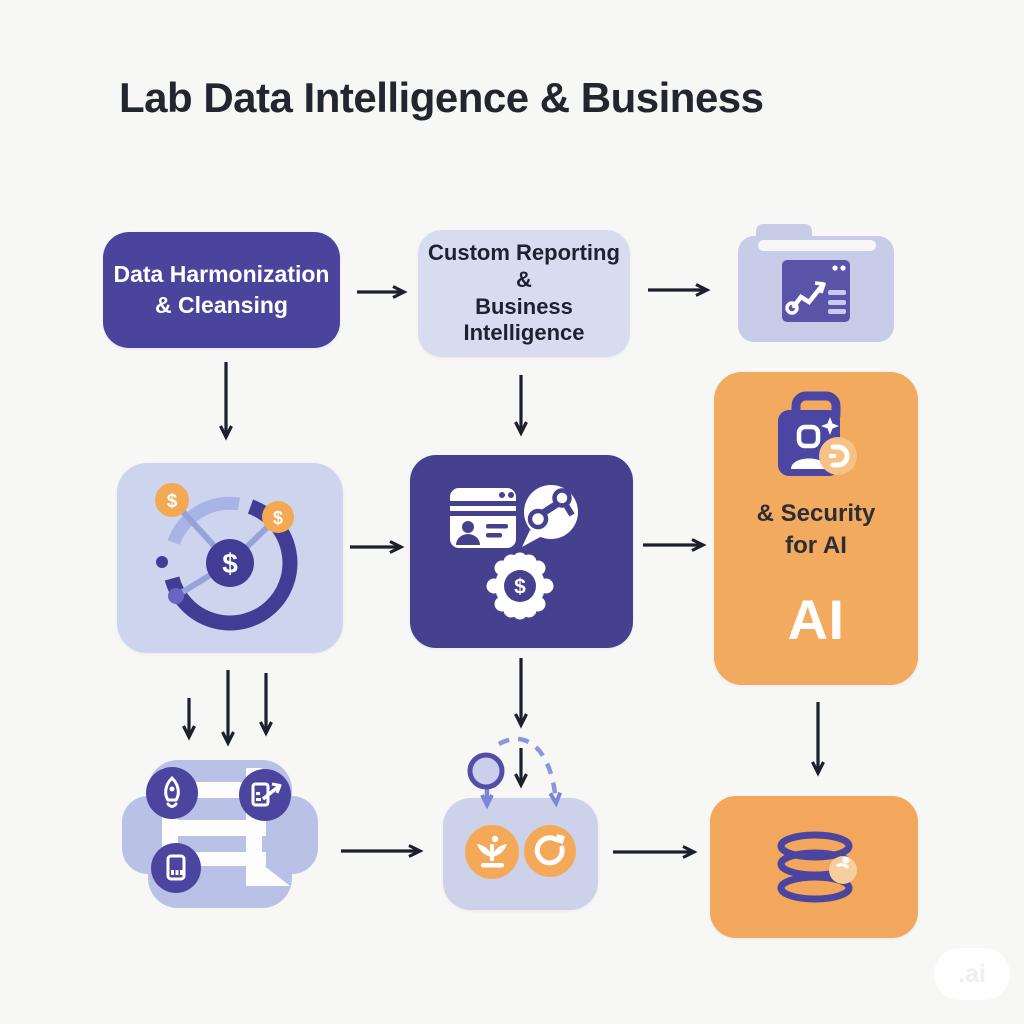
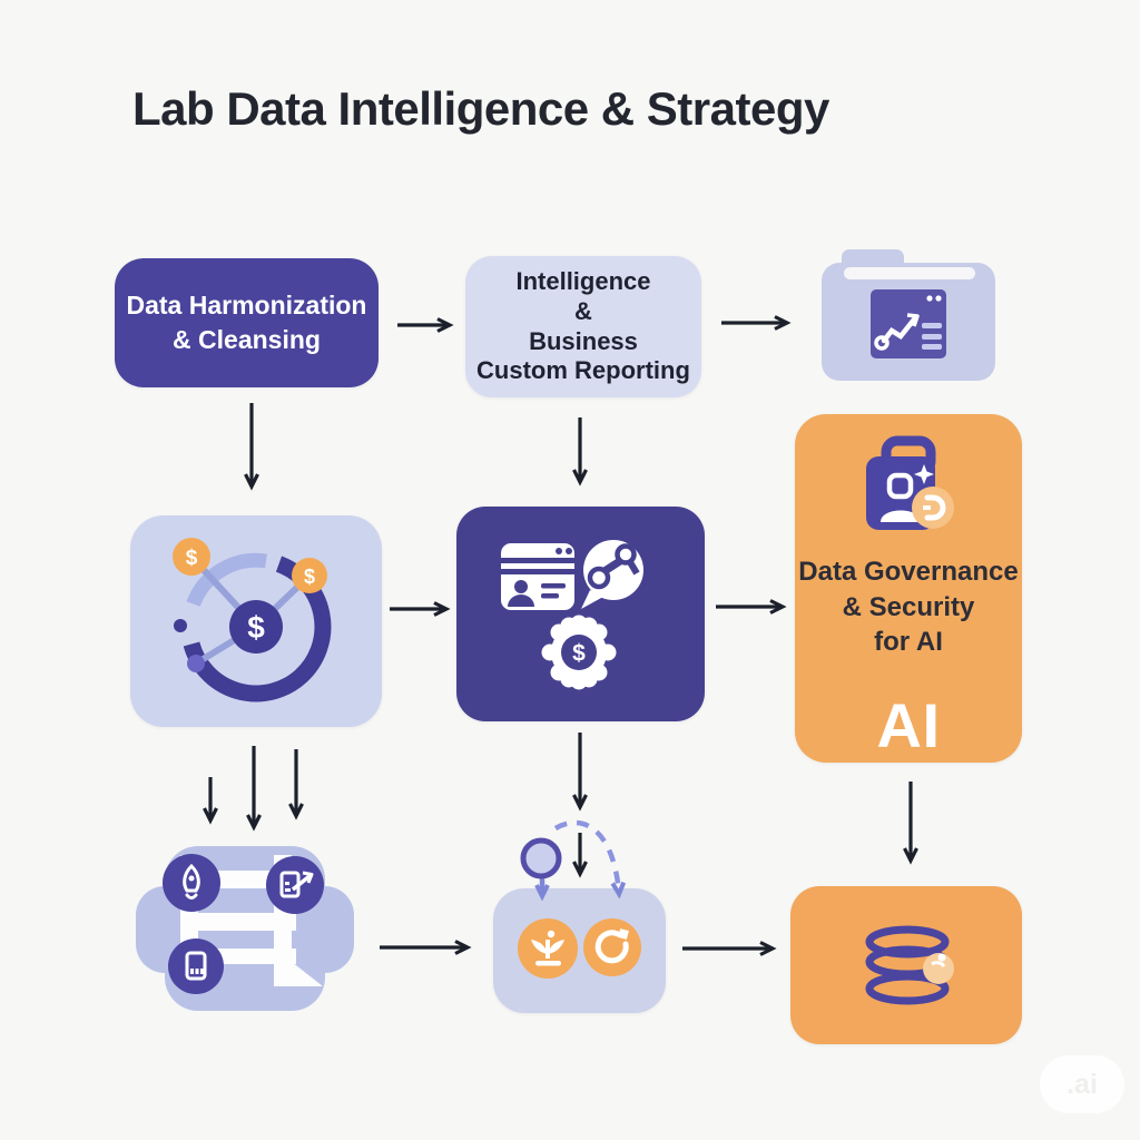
- Lab Data Intelligence & Business
+ Lab Data Intelligence & Strategy
  Data Harmonization
  & Cleansing
- Custom Reporting
+ Intelligence
  &
  Business
- Intelligence
+ Custom Reporting
  $
  $
  $
  $
+ Data Governance
  & Security
  for AI
  AI
